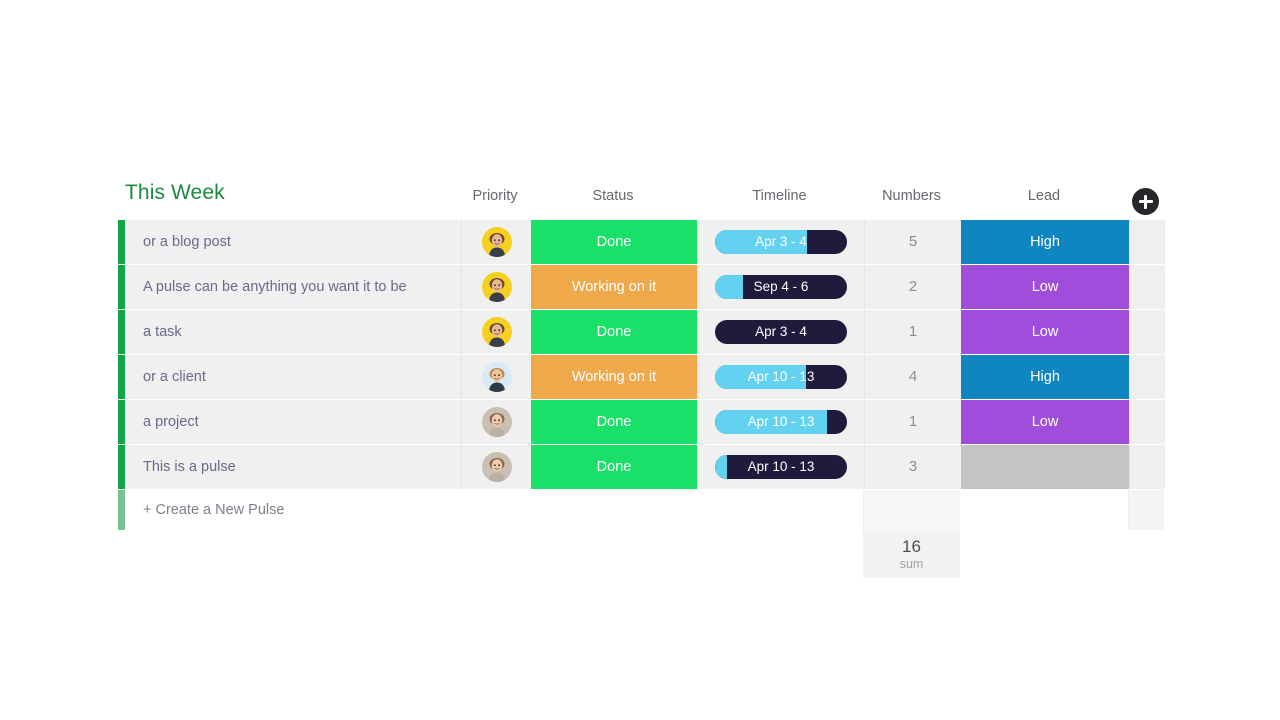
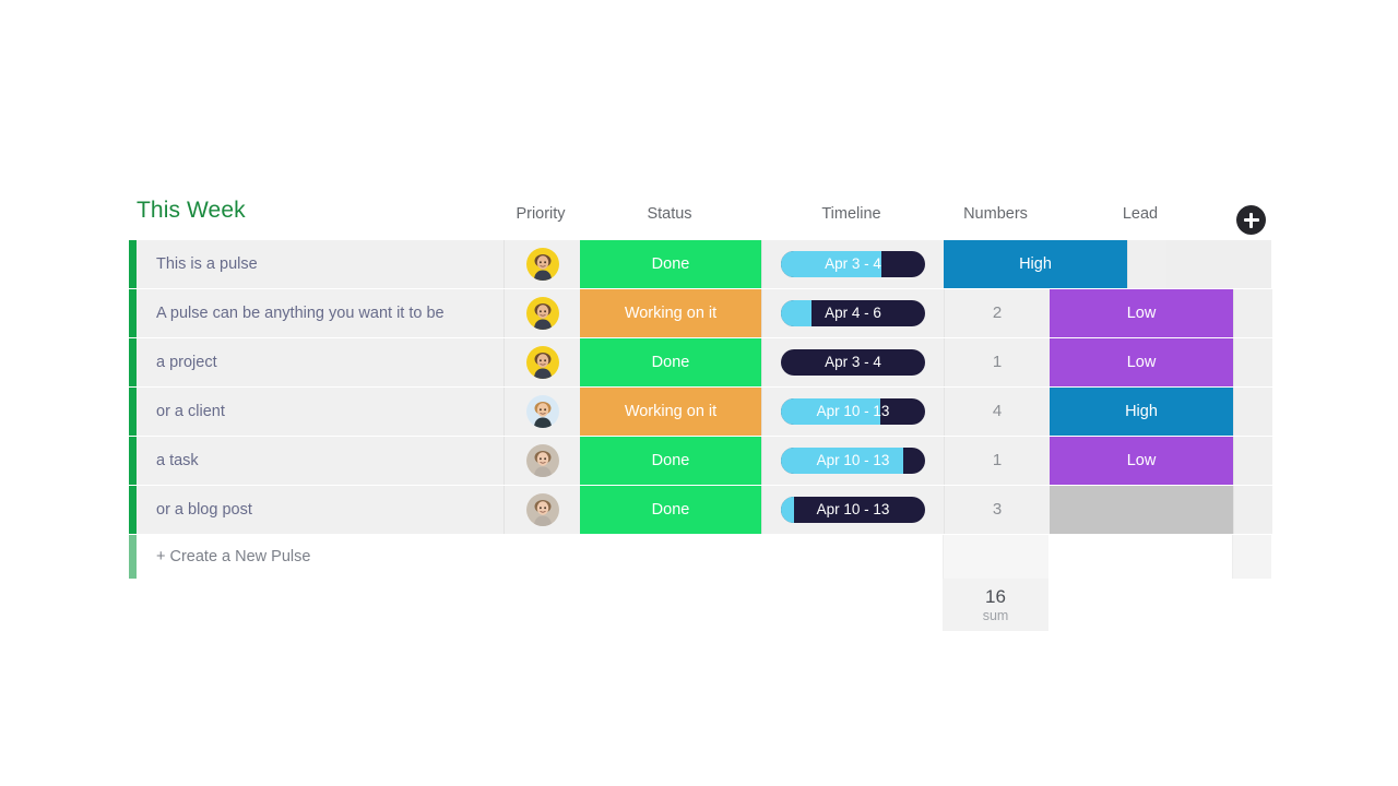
  This Week
  Priority
  Status
  Timeline
  Numbers
  Lead
- or a blog post
+ This is a pulse
  Done
  Apr 3 - 4
- 5
  High
  A pulse can be anything you want it to be
  Working on it
- Sep 4 - 6
+ Apr 4 - 6
  2
  Low
- a task
+ a project
  Done
  Apr 3 - 4
  1
  Low
  or a client
  Working on it
  Apr 10 - 13
  4
  High
- a project
+ a task
  Done
  Apr 10 - 13
  1
  Low
- This is a pulse
+ or a blog post
  Done
  Apr 10 - 13
  3
  + Create a New Pulse
  16
  sum
